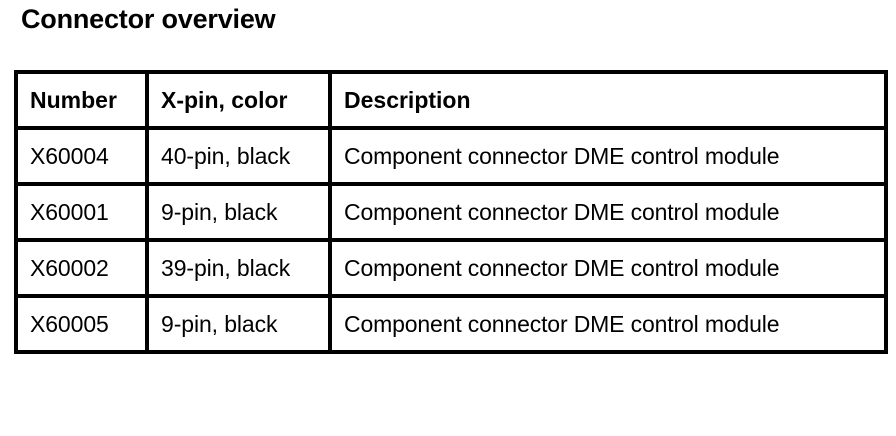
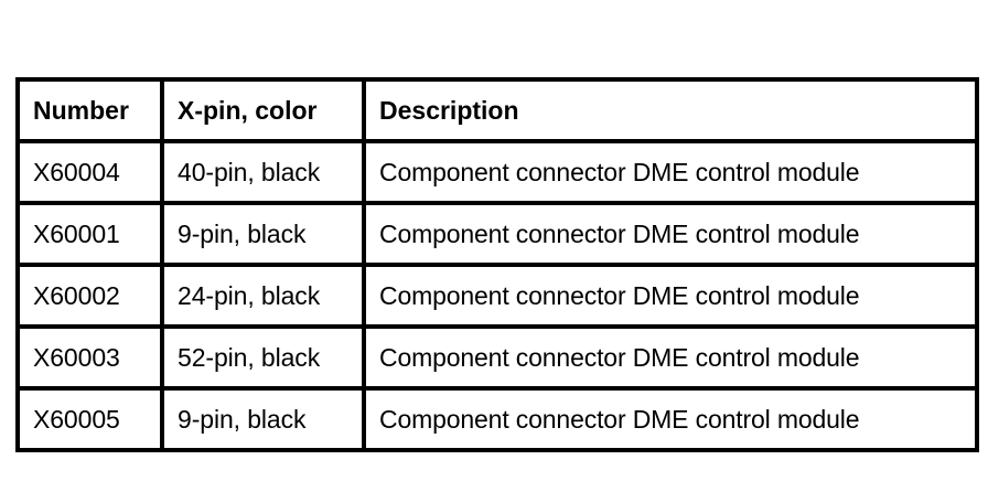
- Connector overview
  Number	X-pin, color	Description
  X60004	40-pin, black	Component connector DME control module
  X60001	9-pin, black	Component connector DME control module
- X60002	39-pin, black	Component connector DME control module
+ X60002	24-pin, black	Component connector DME control module
+ X60003	52-pin, black	Component connector DME control module
  X60005	9-pin, black	Component connector DME control module
